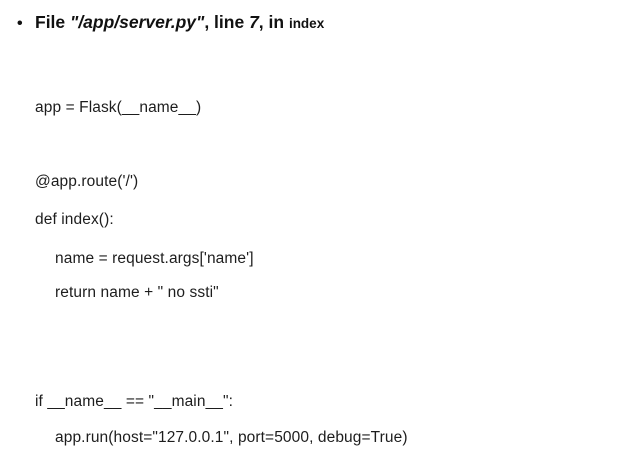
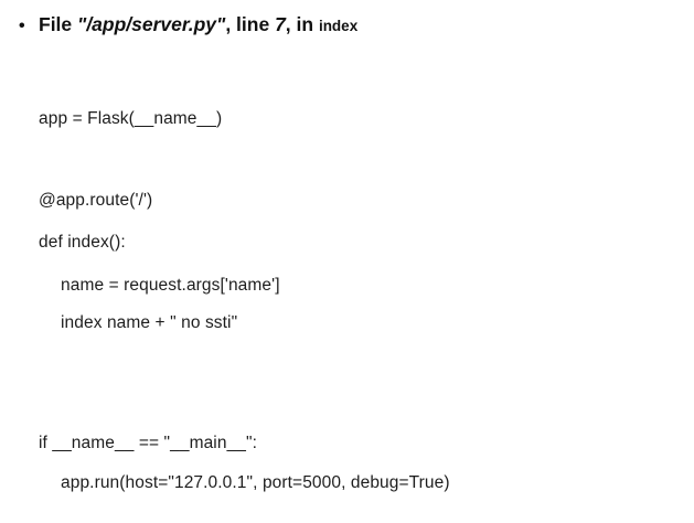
  •
  File
  "/app/server.py"
  , line
  7
  , in
  index
  app = Flask(__name__)
  @app.route('/')
  def index():
  name = request.args['name']
- return name + " no ssti"
+ index name + " no ssti"
  if __name__ == "__main__":
  app.run(host="127.0.0.1", port=5000, debug=True)
